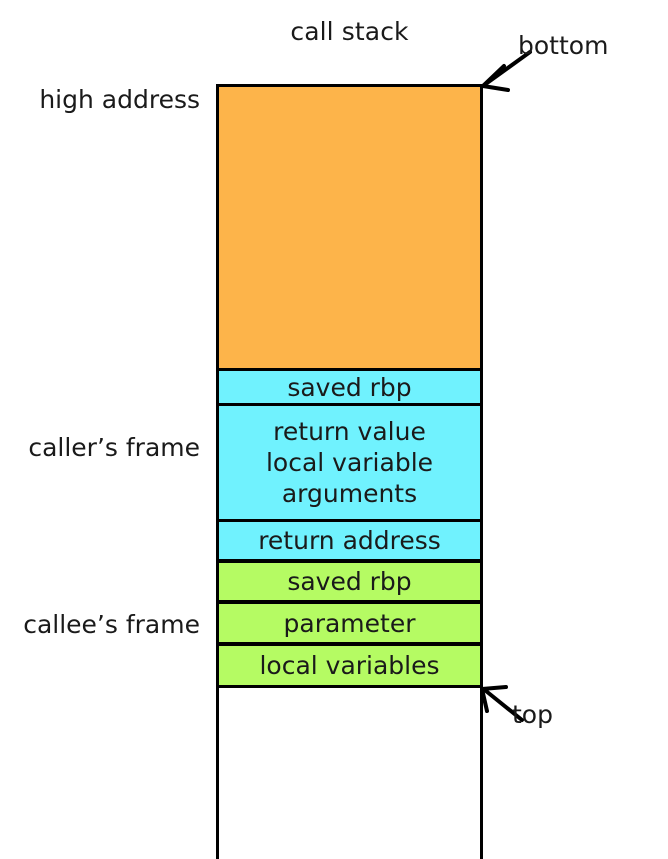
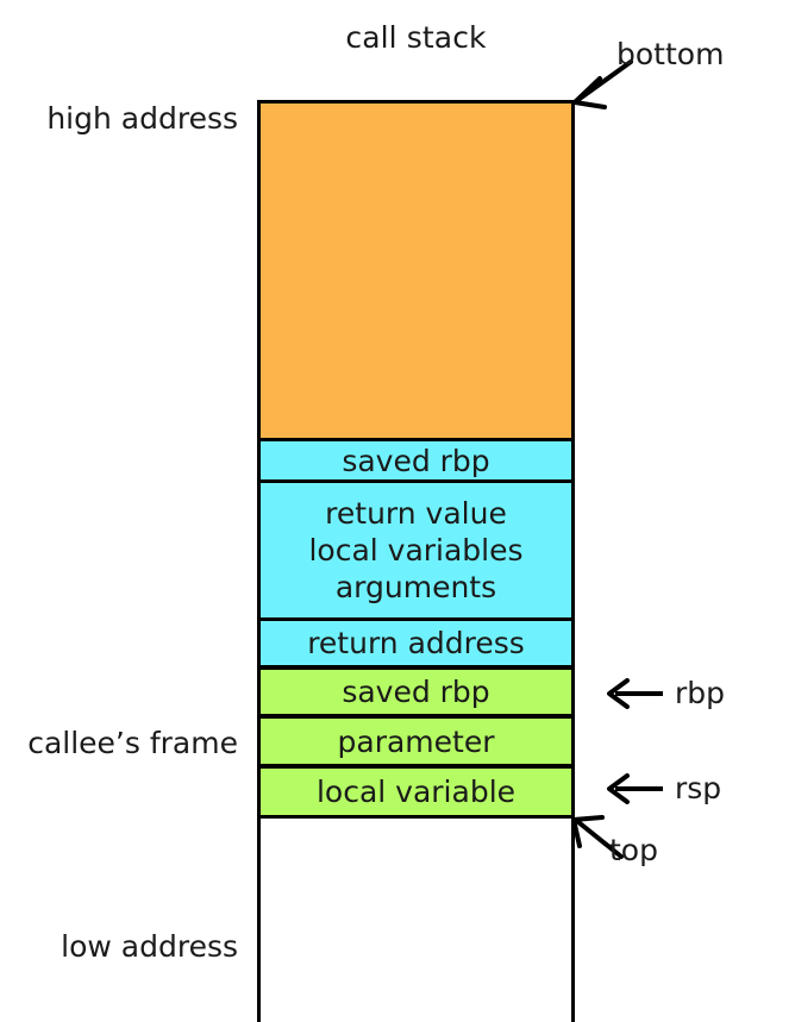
  call stack
  saved rbp
  return value
- local variable
+ local variables
  arguments
  return address
  saved rbp
  parameter
- local variables
+ local variable
  high address
- caller’s frame
  callee’s frame
+ low address
+ rbp
+ rsp
  bottom
  top
